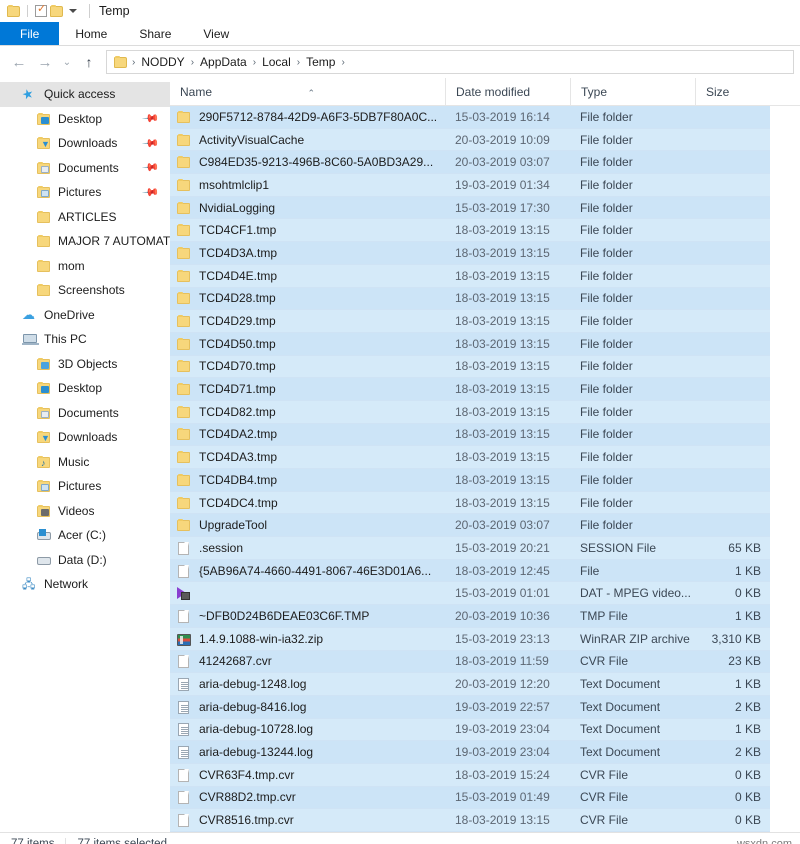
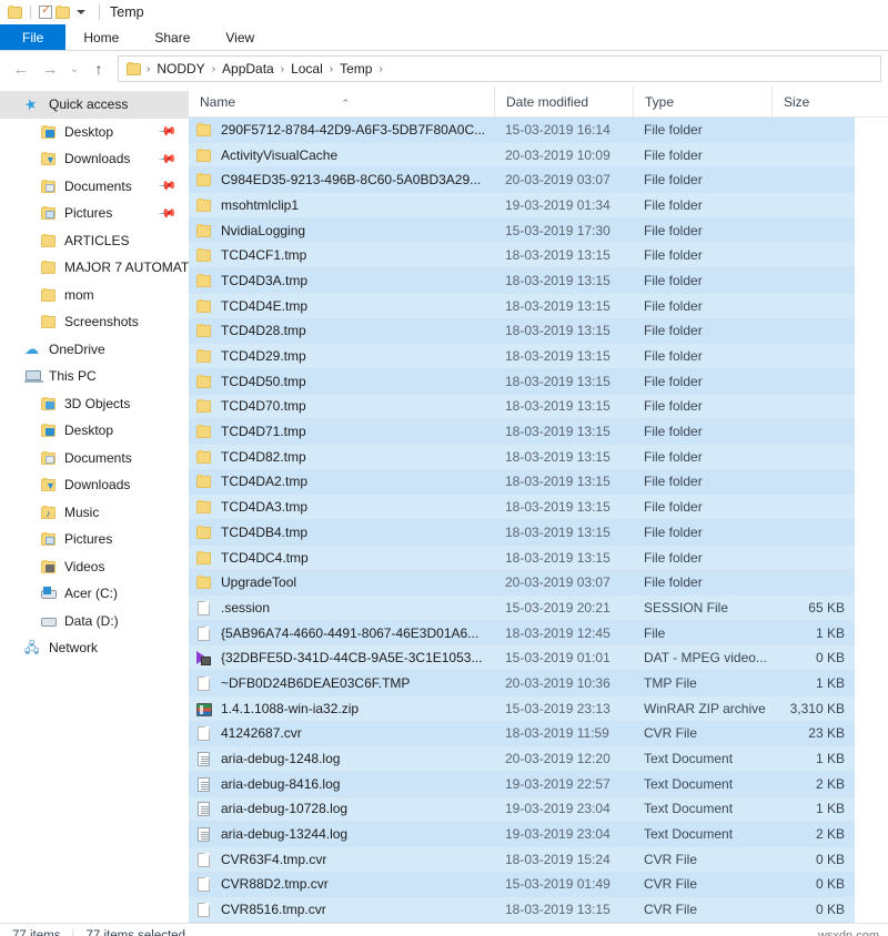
  Temp
  File
  Home
  Share
  View
  ←
  →
  ⌄
  ↑
  ›
  NODDY
  ›
  AppData
  ›
  Local
  ›
  Temp
  ›
  Quick access
  Desktop
  ▼
  Downloads
  Documents
  Pictures
  ARTICLES
  MAJOR 7 AUTOMAT
  mom
  Screenshots
  ☁
  OneDrive
  This PC
  3D Objects
  Desktop
  Documents
  ▼
  Downloads
  ♪
  Music
  Pictures
  Videos
  Acer (C:)
  Data (D:)
  🖧
  Network
  ⌃
  Name
  Date modified
  Type
  Size
  290F5712-8784-42D9-A6F3-5DB7F80A0C...
  15-03-2019 16:14
  File folder
  ActivityVisualCache
  20-03-2019 10:09
  File folder
  C984ED35-9213-496B-8C60-5A0BD3A29...
  20-03-2019 03:07
  File folder
  msohtmlclip1
  19-03-2019 01:34
  File folder
  NvidiaLogging
  15-03-2019 17:30
  File folder
  TCD4CF1.tmp
  18-03-2019 13:15
  File folder
  TCD4D3A.tmp
  18-03-2019 13:15
  File folder
  TCD4D4E.tmp
  18-03-2019 13:15
  File folder
  TCD4D28.tmp
  18-03-2019 13:15
  File folder
  TCD4D29.tmp
  18-03-2019 13:15
  File folder
  TCD4D50.tmp
  18-03-2019 13:15
  File folder
  TCD4D70.tmp
  18-03-2019 13:15
  File folder
  TCD4D71.tmp
  18-03-2019 13:15
  File folder
  TCD4D82.tmp
  18-03-2019 13:15
  File folder
  TCD4DA2.tmp
  18-03-2019 13:15
  File folder
  TCD4DA3.tmp
  18-03-2019 13:15
  File folder
  TCD4DB4.tmp
  18-03-2019 13:15
  File folder
  TCD4DC4.tmp
  18-03-2019 13:15
  File folder
  UpgradeTool
  20-03-2019 03:07
  File folder
  .session
  15-03-2019 20:21
  SESSION File
  65 KB
  {5AB96A74-4660-4491-8067-46E3D01A6...
  18-03-2019 12:45
  File
  1 KB
+ {32DBFE5D-341D-44CB-9A5E-3C1E1053...
  15-03-2019 01:01
  DAT - MPEG video...
  0 KB
  ~DFB0D24B6DEAE03C6F.TMP
  20-03-2019 10:36
  TMP File
  1 KB
- 1.4.9.1088-win-ia32.zip
+ 1.4.1.1088-win-ia32.zip
  15-03-2019 23:13
  WinRAR ZIP archive
  3,310 KB
  41242687.cvr
  18-03-2019 11:59
  CVR File
  23 KB
  aria-debug-1248.log
  20-03-2019 12:20
  Text Document
  1 KB
  aria-debug-8416.log
  19-03-2019 22:57
  Text Document
  2 KB
  aria-debug-10728.log
  19-03-2019 23:04
  Text Document
  1 KB
  aria-debug-13244.log
  19-03-2019 23:04
  Text Document
  2 KB
  CVR63F4.tmp.cvr
  18-03-2019 15:24
  CVR File
  0 KB
  CVR88D2.tmp.cvr
  15-03-2019 01:49
  CVR File
  0 KB
  CVR8516.tmp.cvr
  18-03-2019 13:15
  CVR File
  0 KB
